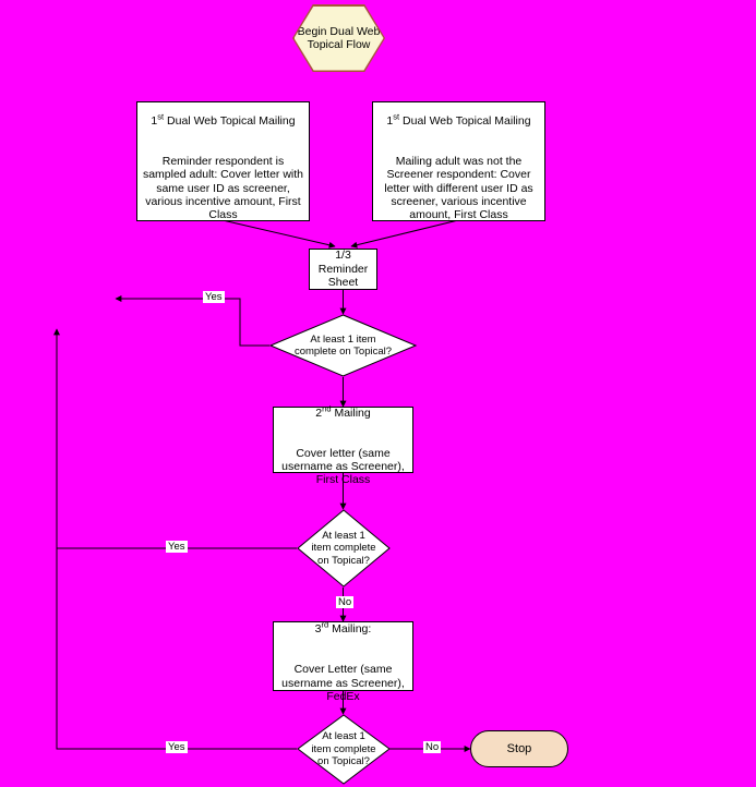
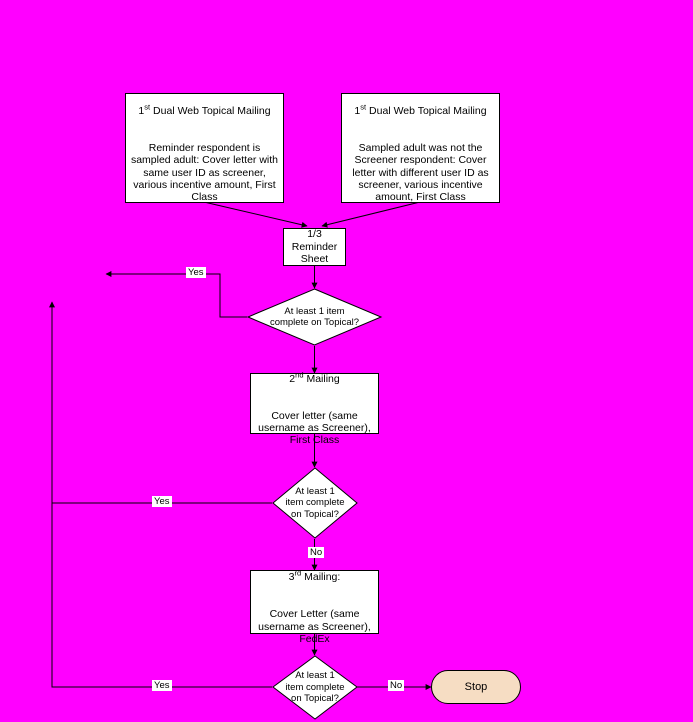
- Begin Dual Web Topical Flow
  1st Dual Web Topical Mailing
  Reminder respondent is sampled adult: Cover letter with same user ID as screener, various incentive amount, First Class
  1st Dual Web Topical Mailing
- Mailing adult was not the Screener respondent: Cover letter with different user ID as screener, various incentive amount, First Class
+ Sampled adult was not the Screener respondent: Cover letter with different user ID as screener, various incentive amount, First Class
  1/3
  Reminder
  Sheet
  At least 1 item
  complete on Topical?
  2nd Mailing
  Cover letter (same username as Screener), First Class
  At least 1
  item complete
  on Topical?
  3rd Mailing:
  Cover Letter (same username as Screener), FedEx
  At least 1
  item complete
  on Topical?
  Stop
  Yes
  Yes
  No
  Yes
  No
